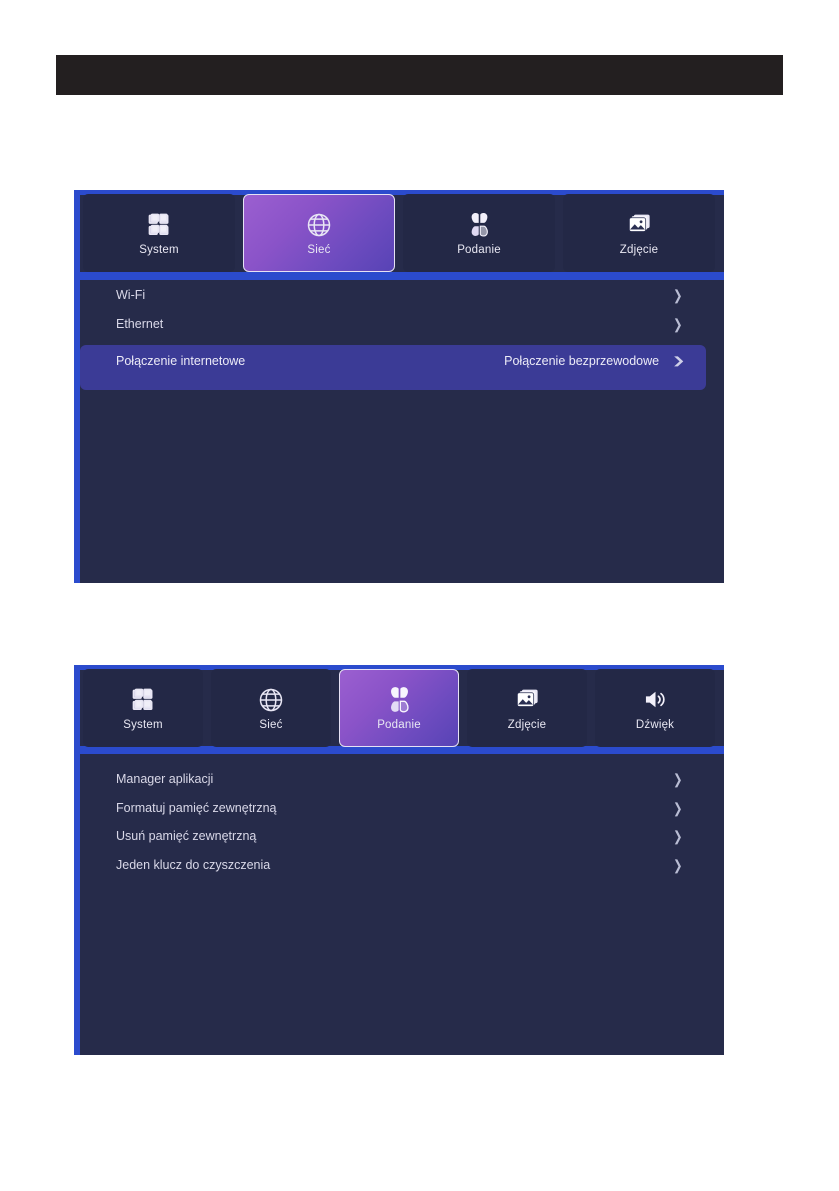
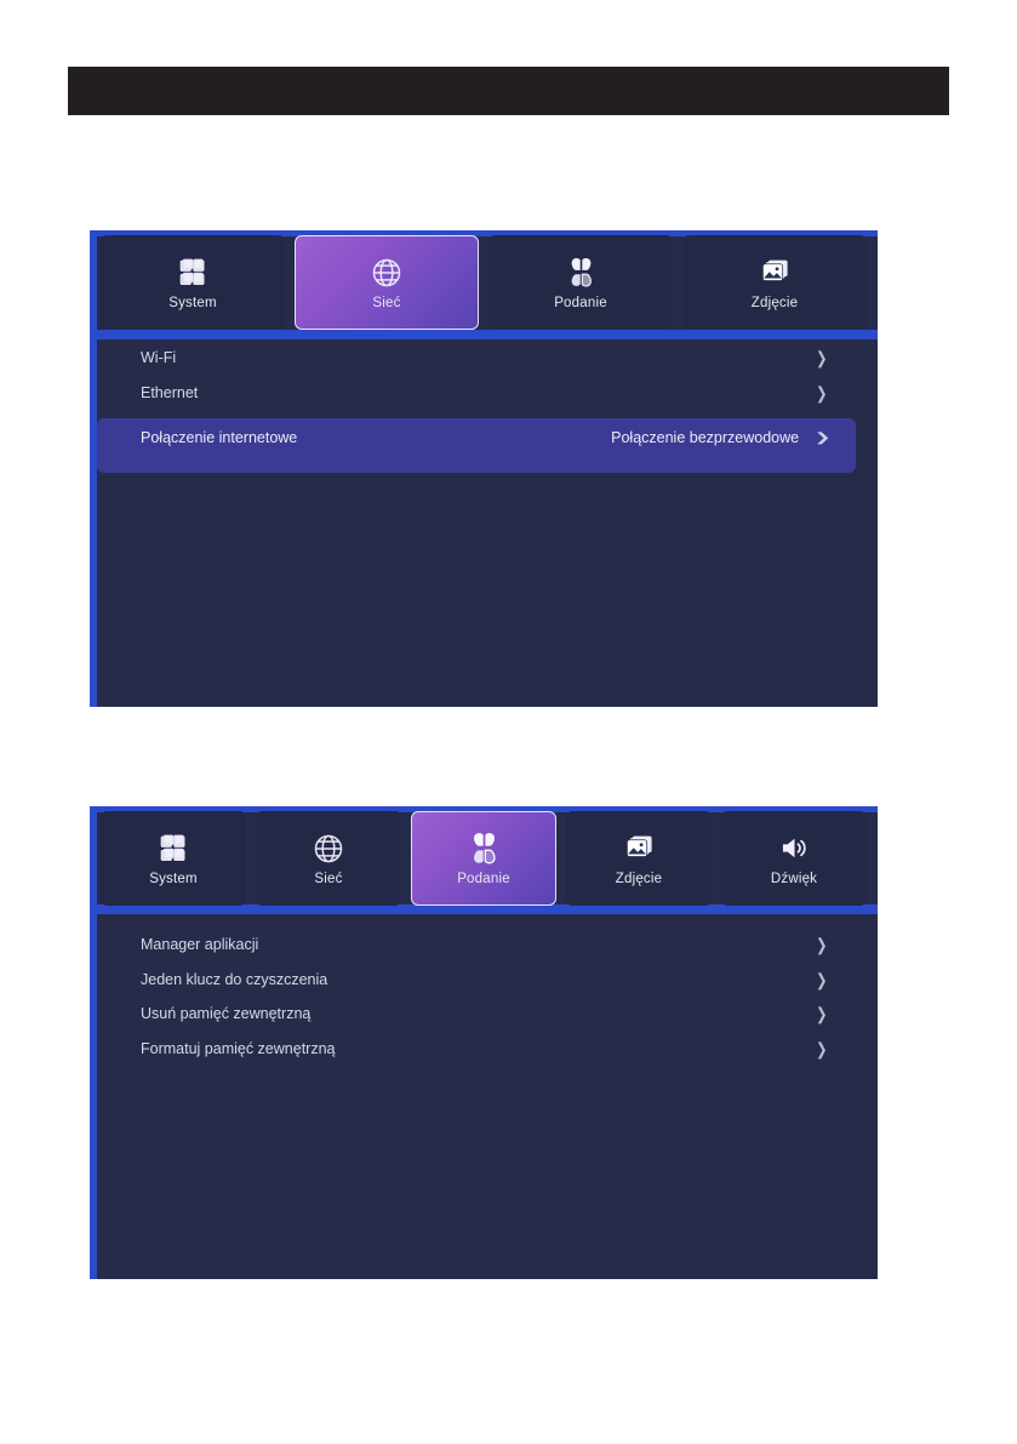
  System
  Sieć
  Podanie
  Zdjęcie
  Wi-Fi
  ❯
  Ethernet
  ❯
  Połączenie internetowe
  Połączenie bezprzewodowe
  ❯
  System
  Sieć
  Podanie
  Zdjęcie
  Dźwięk
  Manager aplikacji
  ❯
- Formatuj pamięć zewnętrzną
+ Jeden klucz do czyszczenia
  ❯
  Usuń pamięć zewnętrzną
  ❯
- Jeden klucz do czyszczenia
+ Formatuj pamięć zewnętrzną
  ❯
